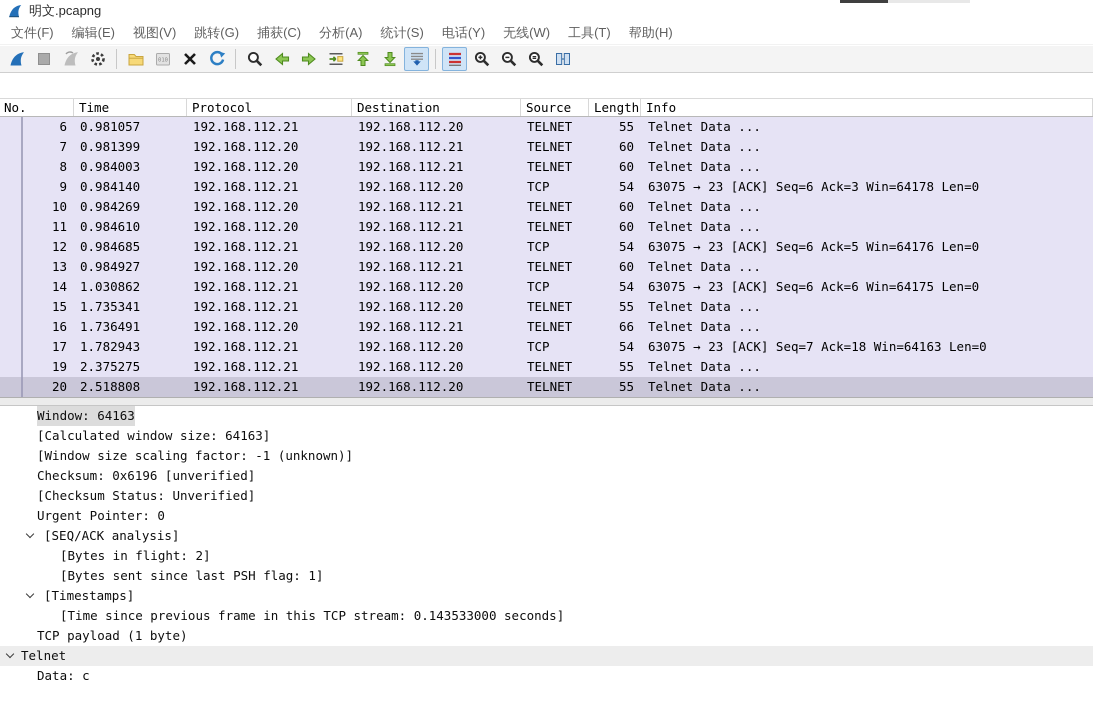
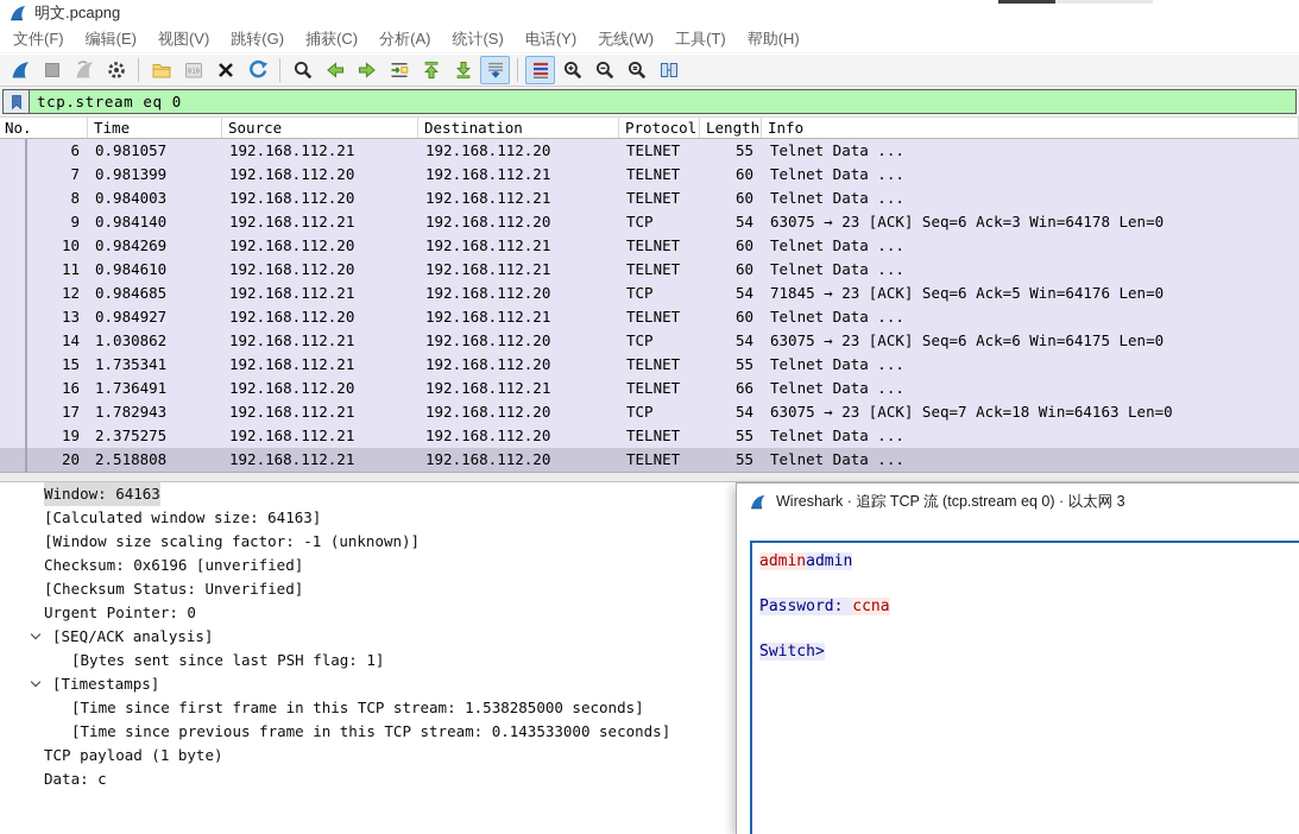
  明文.pcapng
  文件(F)
  编辑(E)
  视图(V)
  跳转(G)
  捕获(C)
  分析(A)
  统计(S)
  电话(Y)
  无线(W)
  工具(T)
  帮助(H)
+ tcp.stream eq 0
  No.
  Time
- Protocol
+ Source
  Destination
- Source
+ Protocol
  Length
  Info
  6
  0.981057
  192.168.112.21
  192.168.112.20
  TELNET
  55
  Telnet Data ...
  7
  0.981399
  192.168.112.20
  192.168.112.21
  TELNET
  60
  Telnet Data ...
  8
  0.984003
  192.168.112.20
  192.168.112.21
  TELNET
  60
  Telnet Data ...
  9
  0.984140
  192.168.112.21
  192.168.112.20
  TCP
  54
  63075 → 23 [ACK] Seq=6 Ack=3 Win=64178 Len=0
  10
  0.984269
  192.168.112.20
  192.168.112.21
  TELNET
  60
  Telnet Data ...
  11
  0.984610
  192.168.112.20
  192.168.112.21
  TELNET
  60
  Telnet Data ...
  12
  0.984685
  192.168.112.21
  192.168.112.20
  TCP
  54
- 63075 → 23 [ACK] Seq=6 Ack=5 Win=64176 Len=0
+ 71845 → 23 [ACK] Seq=6 Ack=5 Win=64176 Len=0
  13
  0.984927
  192.168.112.20
  192.168.112.21
  TELNET
  60
  Telnet Data ...
  14
  1.030862
  192.168.112.21
  192.168.112.20
  TCP
  54
  63075 → 23 [ACK] Seq=6 Ack=6 Win=64175 Len=0
  15
  1.735341
  192.168.112.21
  192.168.112.20
  TELNET
  55
  Telnet Data ...
  16
  1.736491
  192.168.112.20
  192.168.112.21
  TELNET
  66
  Telnet Data ...
  17
  1.782943
  192.168.112.21
  192.168.112.20
  TCP
  54
  63075 → 23 [ACK] Seq=7 Ack=18 Win=64163 Len=0
  19
  2.375275
  192.168.112.21
  192.168.112.20
  TELNET
  55
  Telnet Data ...
  20
  2.518808
  192.168.112.21
  192.168.112.20
  TELNET
  55
  Telnet Data ...
  Window: 64163
  [Calculated window size: 64163]
  [Window size scaling factor: -1 (unknown)]
  Checksum: 0x6196 [unverified]
  [Checksum Status: Unverified]
  Urgent Pointer: 0
  [SEQ/ACK analysis]
- [Bytes in flight: 2]
  [Bytes sent since last PSH flag: 1]
  [Timestamps]
+ [Time since first frame in this TCP stream: 1.538285000 seconds]
  [Time since previous frame in this TCP stream: 0.143533000 seconds]
  TCP payload (1 byte)
- Telnet
  Data: c
+ Wireshark · 追踪 TCP 流 (tcp.stream eq 0) · 以太网 3
+ adminadmin
+ Password: ccna
+ Switch>
